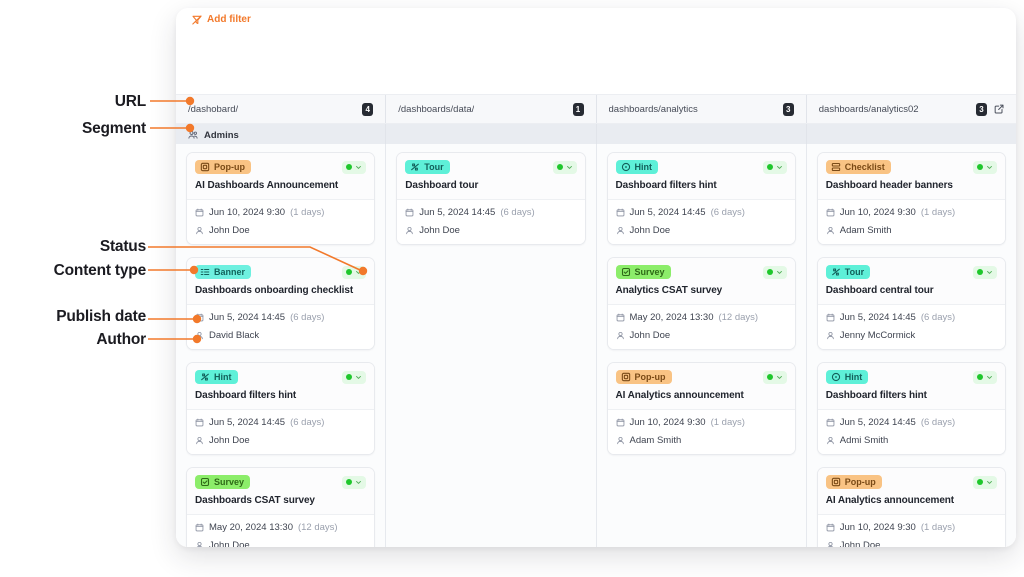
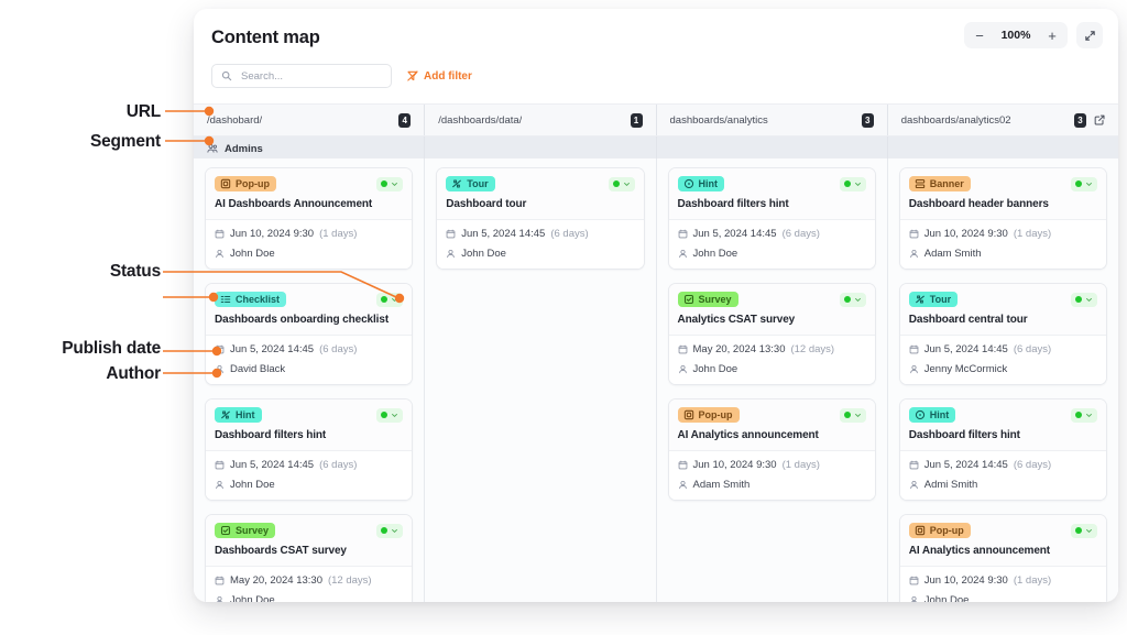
+ Content map
+ −
+ 100%
+ +
+ Search...
  Add filter
  /dashobard/
  4
  /dashboards/data/
  1
  dashboards/analytics
  3
  dashboards/analytics02
  3
  Admins
  Pop-up
  AI Dashboards Announcement
  Jun 10, 2024 9:30
  (1 days)
  John Doe
- Banner
+ Checklist
  Dashboards onboarding checklist
  Jun 5, 2024 14:45
  (6 days)
  David Black
  Hint
  Dashboard filters hint
  Jun 5, 2024 14:45
  (6 days)
  John Doe
  Survey
  Dashboards CSAT survey
  May 20, 2024 13:30
  (12 days)
  John Doe
  Tour
  Dashboard tour
  Jun 5, 2024 14:45
  (6 days)
  John Doe
  Hint
  Dashboard filters hint
  Jun 5, 2024 14:45
  (6 days)
  John Doe
  Survey
  Analytics CSAT survey
  May 20, 2024 13:30
  (12 days)
  John Doe
  Pop-up
  AI Analytics announcement
  Jun 10, 2024 9:30
  (1 days)
  Adam Smith
- Checklist
+ Banner
  Dashboard header banners
  Jun 10, 2024 9:30
  (1 days)
  Adam Smith
  Tour
  Dashboard central tour
  Jun 5, 2024 14:45
  (6 days)
  Jenny McCormick
  Hint
  Dashboard filters hint
  Jun 5, 2024 14:45
  (6 days)
  Admi Smith
  Pop-up
  AI Analytics announcement
  Jun 10, 2024 9:30
  (1 days)
  John Doe
  URL
  Segment
  Status
- Content type
  Publish date
  Author
